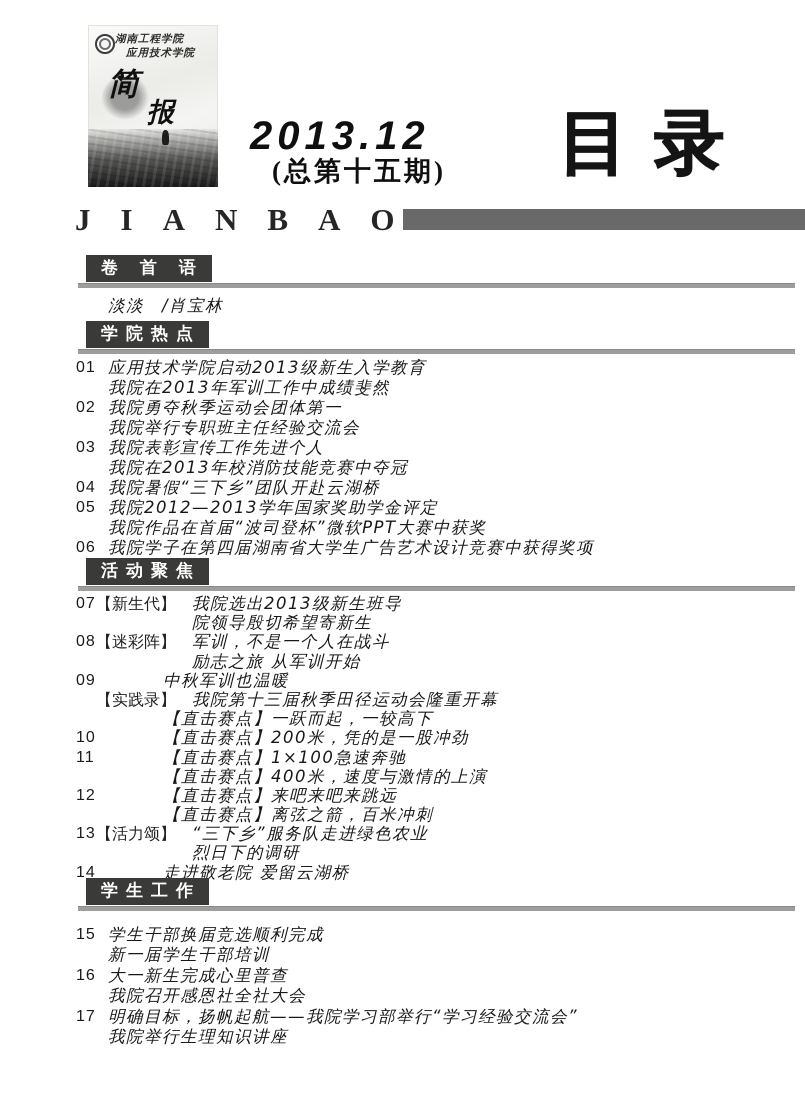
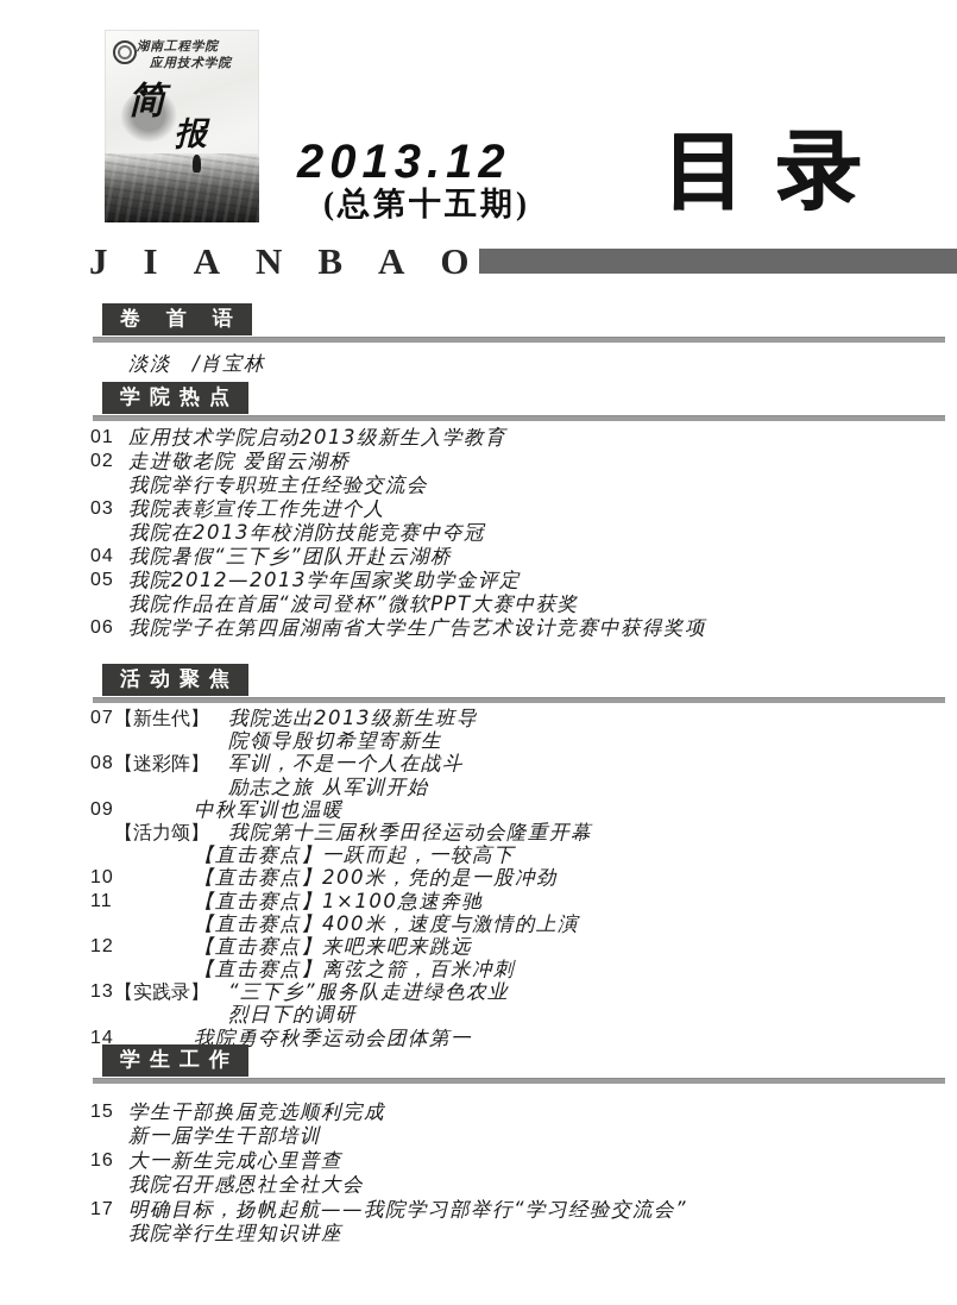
  湖南工程学院
  应用技术学院
  简
  报
  2013.12
  (总第十五期)
  目录
  JIANBAO
  卷 首 语
  淡淡 /肖宝林
  学院热点
  01
  应用技术学院启动2013级新生入学教育
- 我院在2013年军训工作中成绩斐然
  02
- 我院勇夺秋季运动会团体第一
+ 走进敬老院 爱留云湖桥
  我院举行专职班主任经验交流会
  03
  我院表彰宣传工作先进个人
  我院在2013年校消防技能竞赛中夺冠
  04
  我院暑假“三下乡”团队开赴云湖桥
  05
  我院2012—2013学年国家奖助学金评定
  我院作品在首届“波司登杯”微软PPT大赛中获奖
  06
  我院学子在第四届湖南省大学生广告艺术设计竞赛中获得奖项
  活动聚焦
  07
  【新生代】
  我院选出2013级新生班导
  院领导殷切希望寄新生
  08
  【迷彩阵】
  军训，不是一个人在战斗
  励志之旅 从军训开始
  09
  中秋军训也温暖
- 【实践录】
+ 【活力颂】
  我院第十三届秋季田径运动会隆重开幕
  【直击赛点】一跃而起，一较高下
  10
  【直击赛点】200米，凭的是一股冲劲
  11
  【直击赛点】1×100急速奔驰
  【直击赛点】400米，速度与激情的上演
  12
  【直击赛点】来吧来吧来跳远
  【直击赛点】离弦之箭，百米冲刺
  13
- 【活力颂】
+ 【实践录】
  “三下乡”服务队走进绿色农业
  烈日下的调研
  14
- 走进敬老院 爱留云湖桥
+ 我院勇夺秋季运动会团体第一
  学生工作
  15
  学生干部换届竞选顺利完成
  新一届学生干部培训
  16
  大一新生完成心里普查
  我院召开感恩社全社大会
  17
  明确目标，扬帆起航——我院学习部举行“学习经验交流会”
  我院举行生理知识讲座
